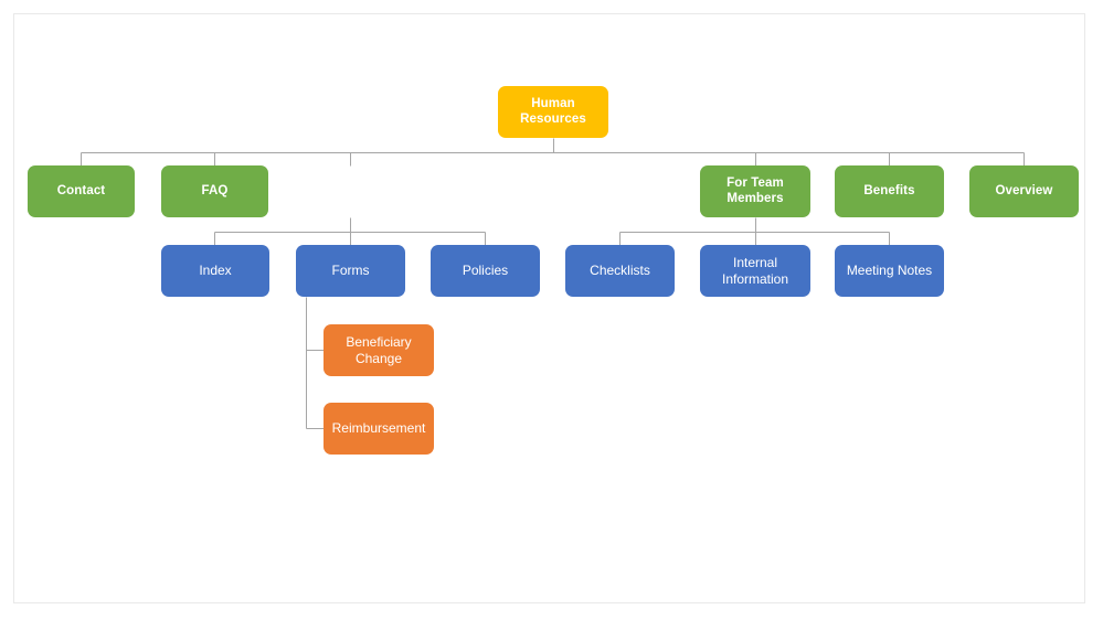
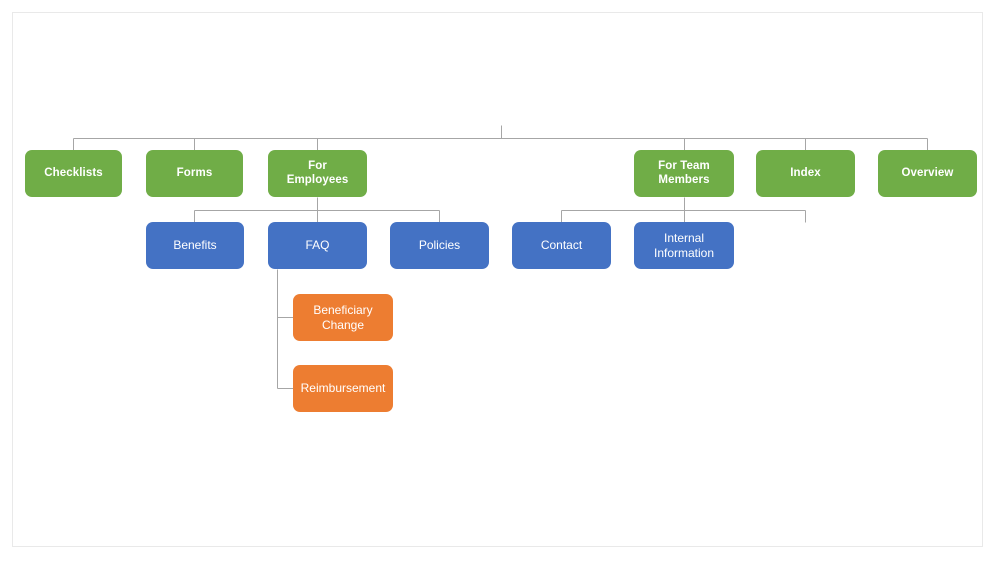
- Human
- Resources
- Contact
+ Checklists
- FAQ
+ Forms
+ For
+ Employees
  For Team
  Members
- Benefits
+ Index
  Overview
- Index
+ Benefits
- Forms
+ FAQ
  Policies
- Checklists
+ Contact
  Internal
  Information
- Meeting Notes
  Beneficiary
  Change
  Reimbursement
